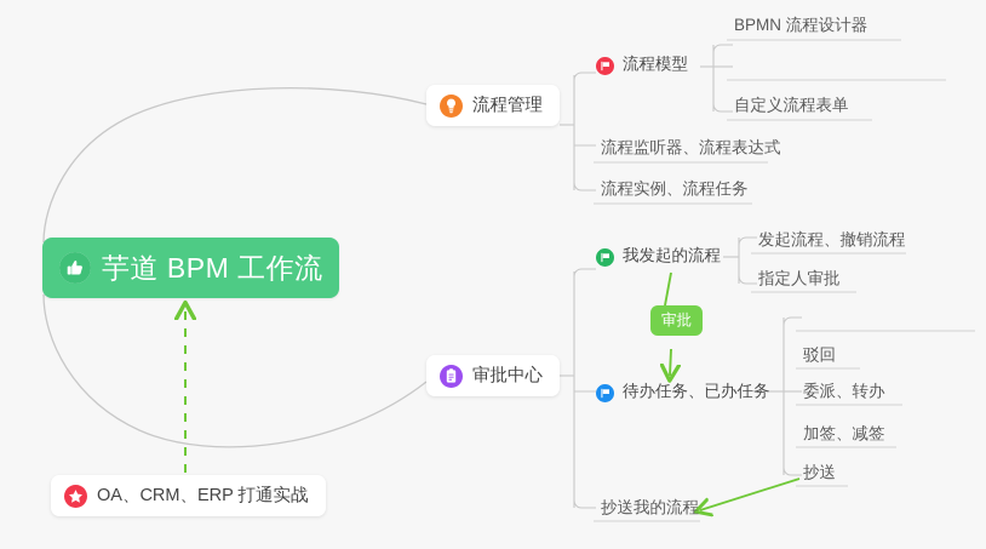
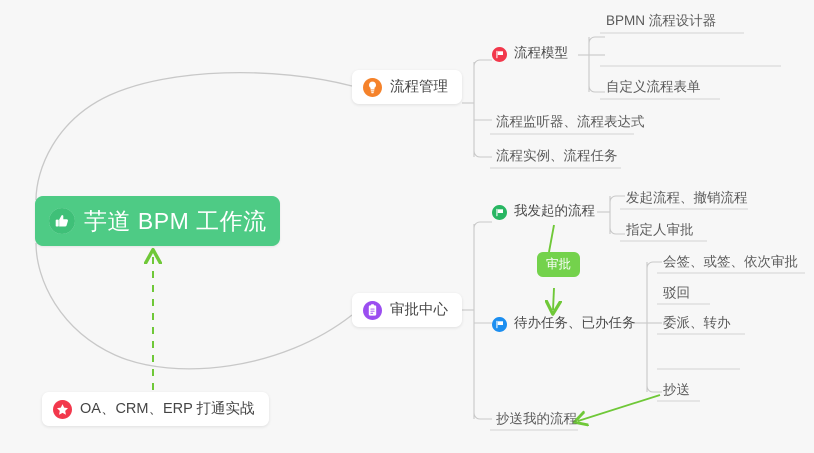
  芋道 BPM 工作流
  流程管理
  流程模型
  BPMN 流程设计器
  自定义流程表单
  流程监听器、流程表达式
  流程实例、流程任务
  审批中心
  我发起的流程
  发起流程、撤销流程
  指定人审批
  待办任务、已办任务
+ 会签、或签、依次审批
  驳回
  委派、转办
- 加签、减签
  抄送
  抄送我的流程
  审批
  OA、CRM、ERP 打通实战
